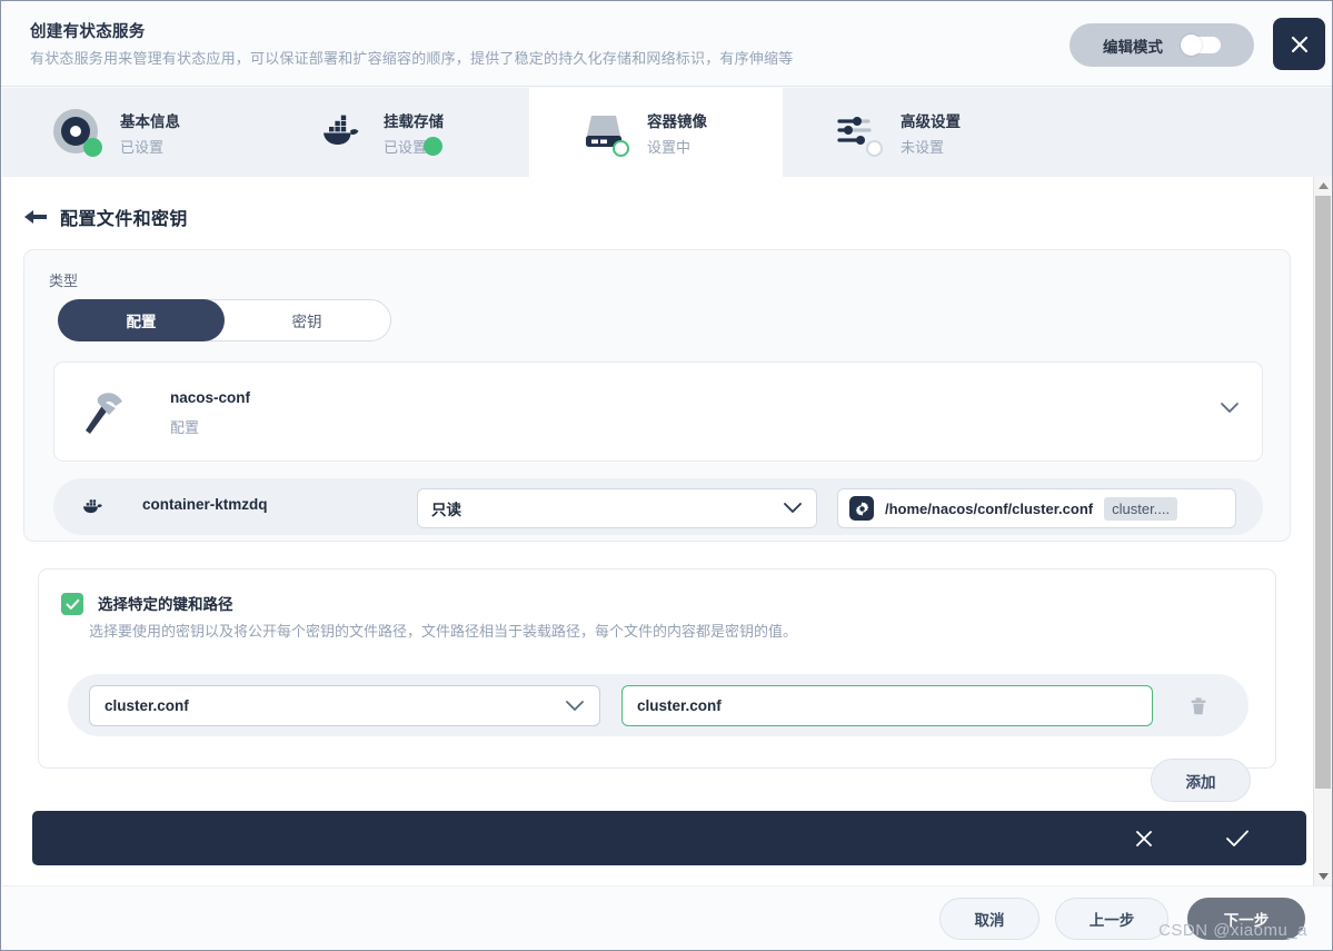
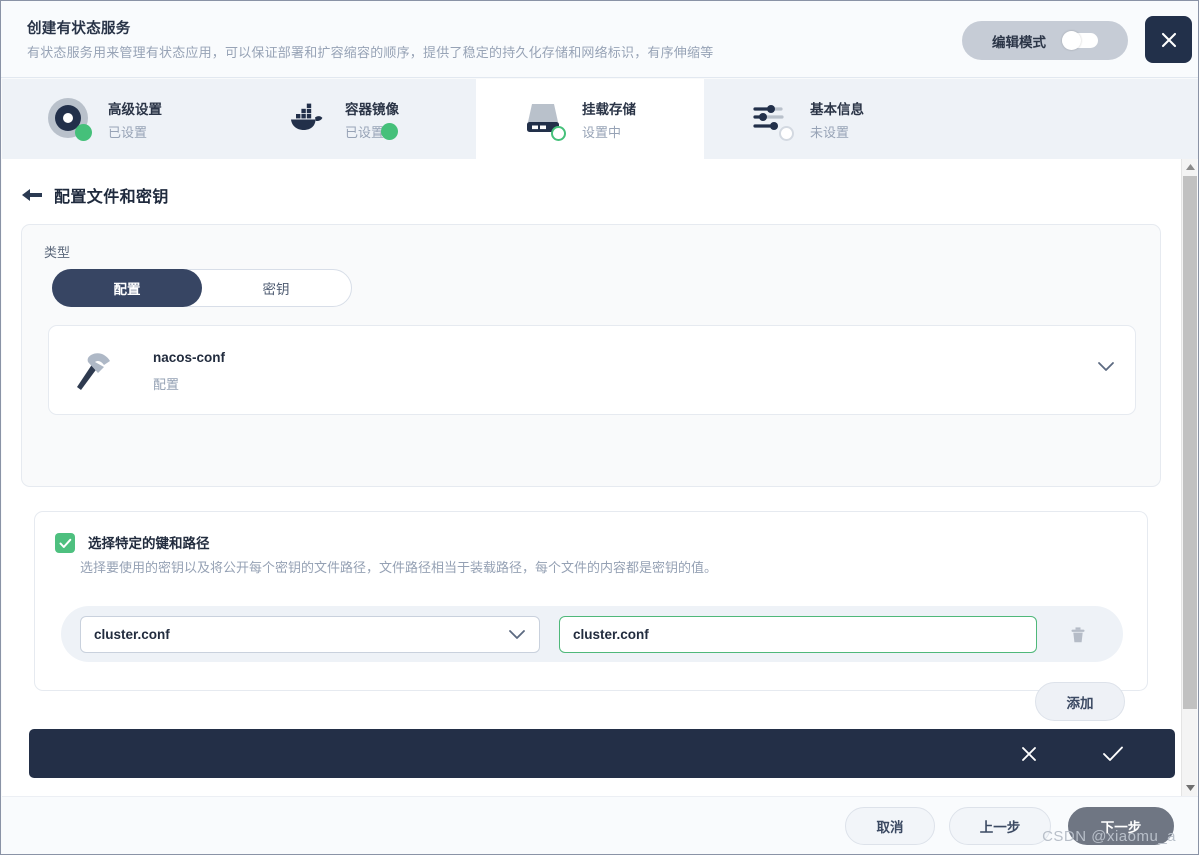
  创建有状态服务
  有状态服务用来管理有状态应用，可以保证部署和扩容缩容的顺序，提供了稳定的持久化存储和网络标识，有序伸缩等
  编辑模式
- 基本信息
+ 高级设置
  已设置
- 挂载存储
+ 容器镜像
  已设置
- 容器镜像
+ 挂载存储
  设置中
- 高级设置
+ 基本信息
  未设置
  配置文件和密钥
  类型
  配置
  密钥
  nacos-conf
  配置
- container-ktmzdq
- 只读
- /home/nacos/conf/cluster.conf
- cluster....
  选择特定的键和路径
  选择要使用的密钥以及将公开每个密钥的文件路径，文件路径相当于装载路径，每个文件的内容都是密钥的值。
  cluster.conf
  cluster.conf
  添加
  取消
  上一步
  下一步
  CSDN @xiaomu_a
